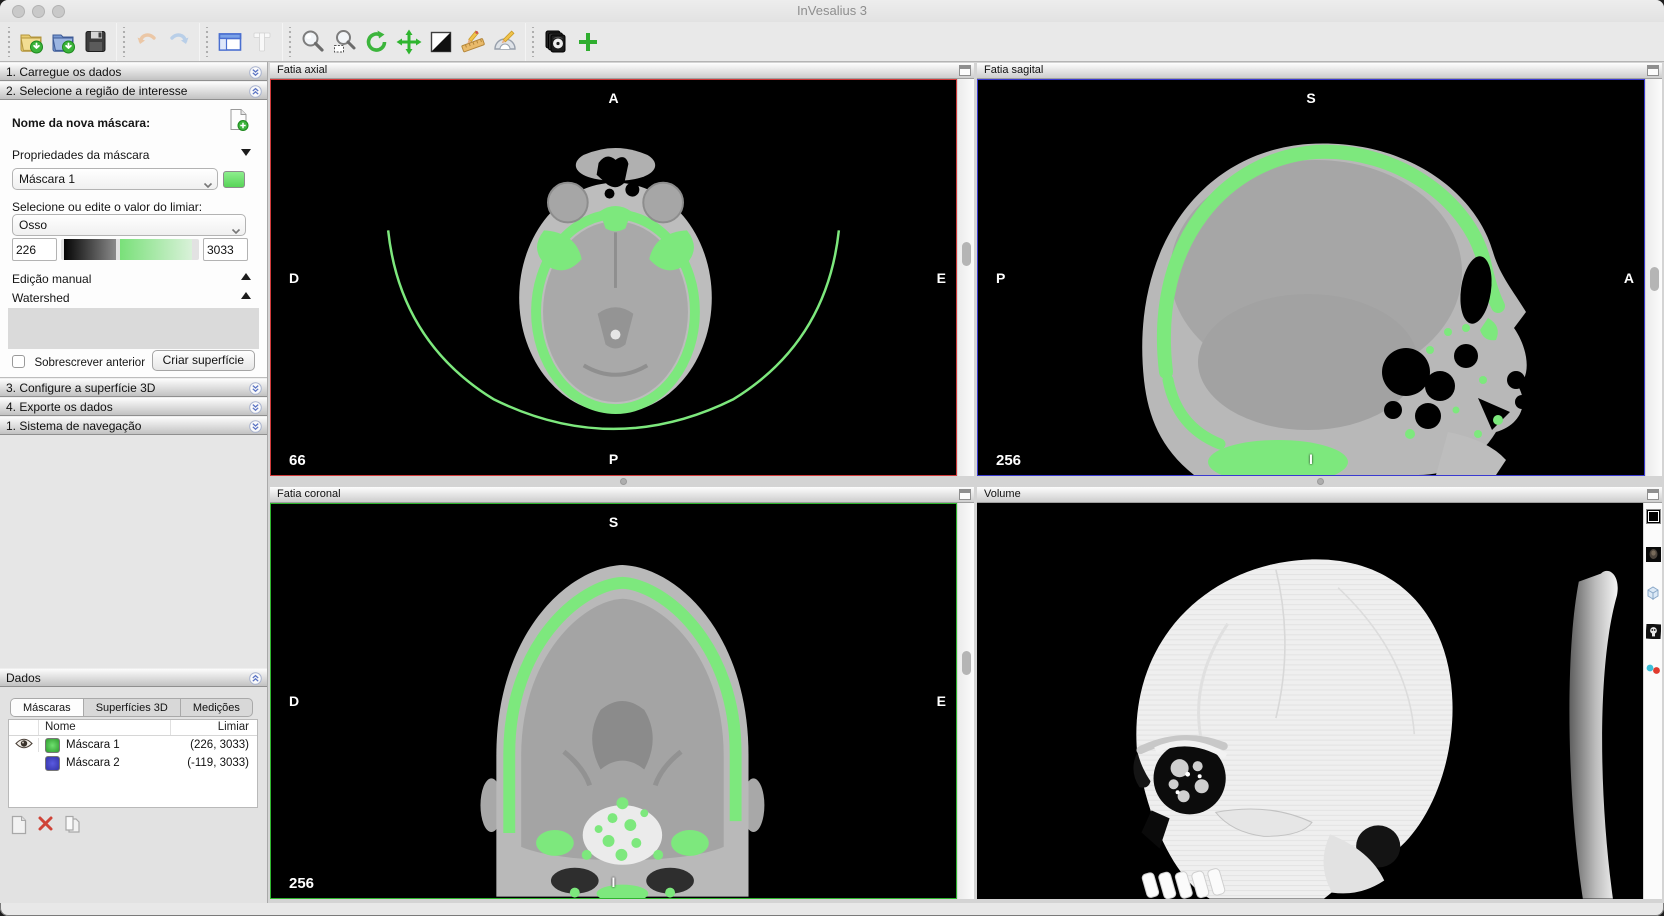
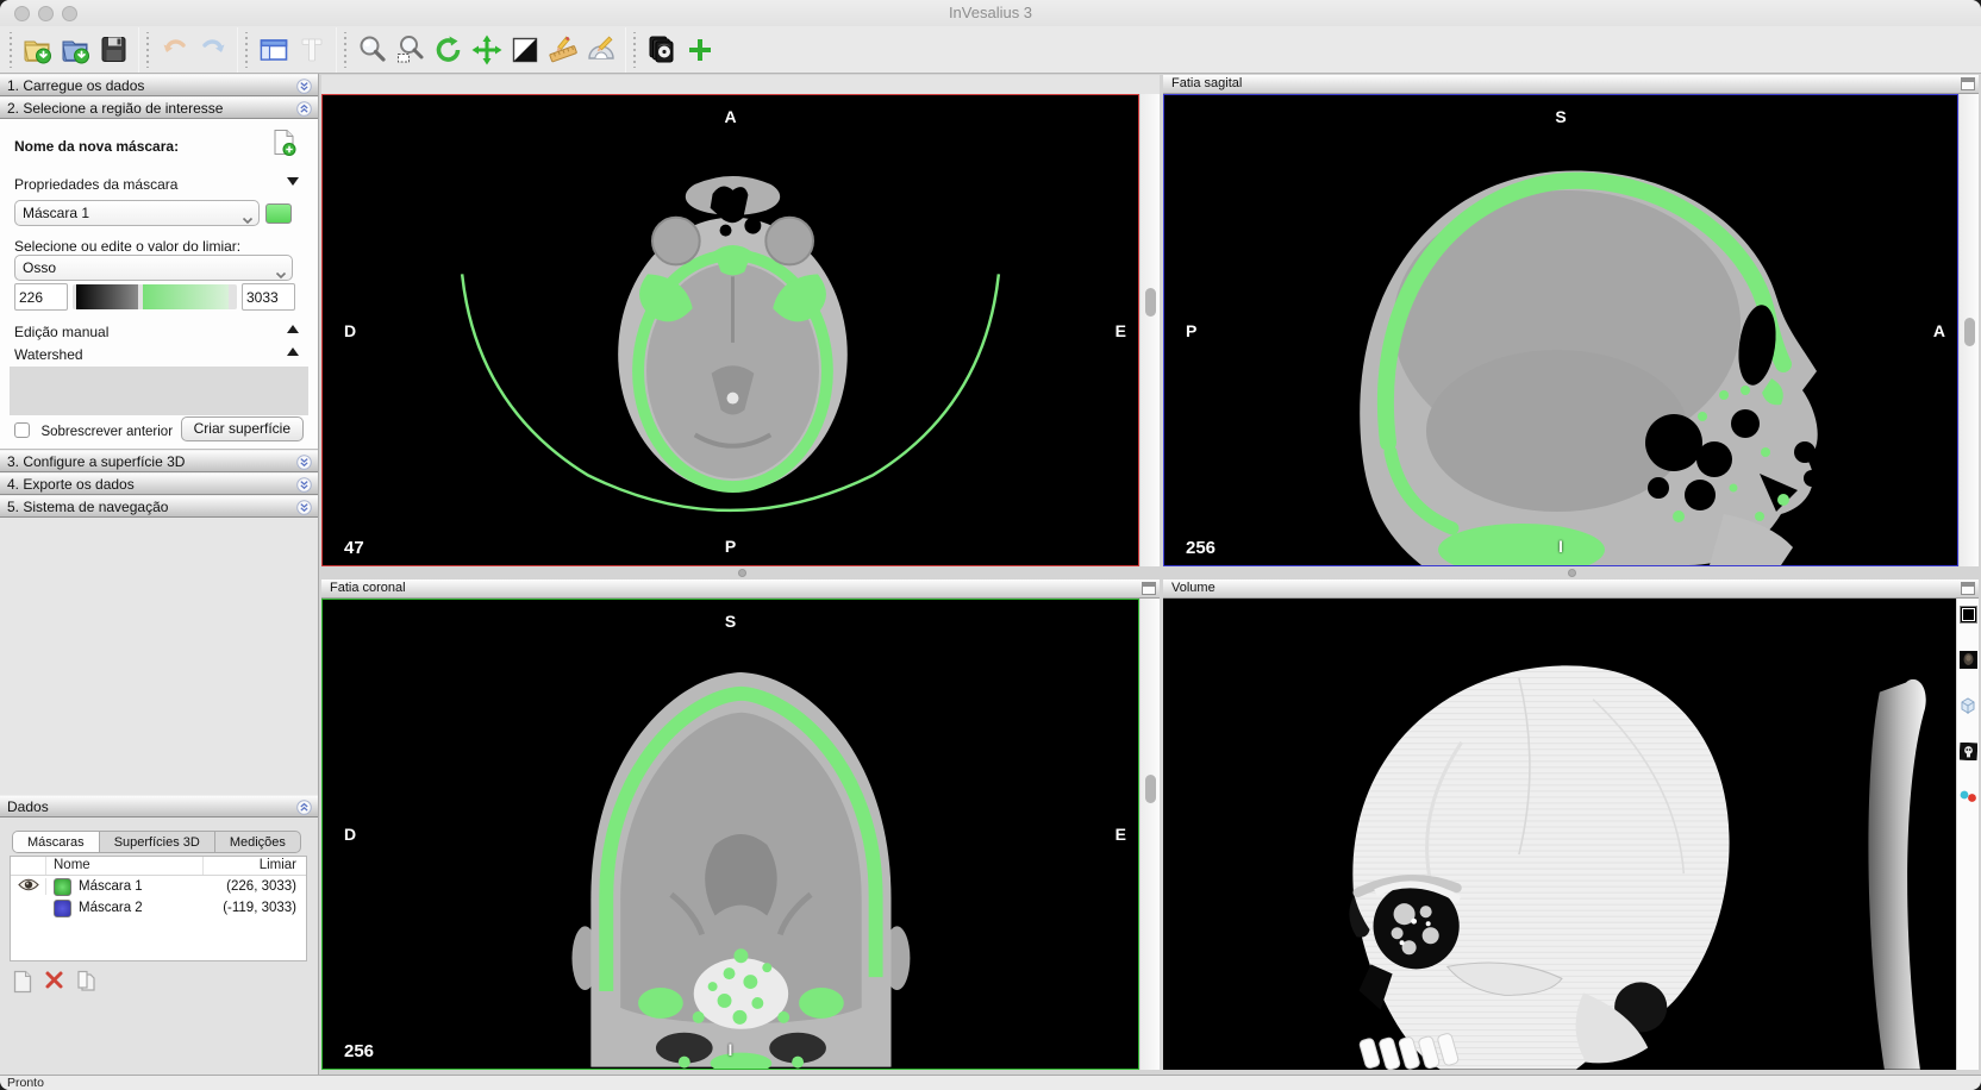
  InVesalius 3
  1. Carregue os dados
  2. Selecione a região de interesse
  Nome da nova máscara:
  Propriedades da máscara
  Máscara 1
  Selecione ou edite o valor do limiar:
  Osso
  226
  3033
  Edição manual
  Watershed
  Sobrescrever anterior
  Criar superfície
  3. Configure a superfície 3D
  4. Exporte os dados
- 1. Sistema de navegação
+ 5. Sistema de navegação
  Dados
  Máscaras
  Superfícies 3D
  Medições
  Nome
  Limiar
  Máscara 1
  (226, 3033)
  Máscara 2
  (-119, 3033)
- Fatia axial
  A
  D
  E
  P
- 66
+ 47
  Fatia sagital
  S
  P
  A
  I
  256
  Fatia coronal
  S
  D
  E
  I
  256
  Volume
+ Pronto
